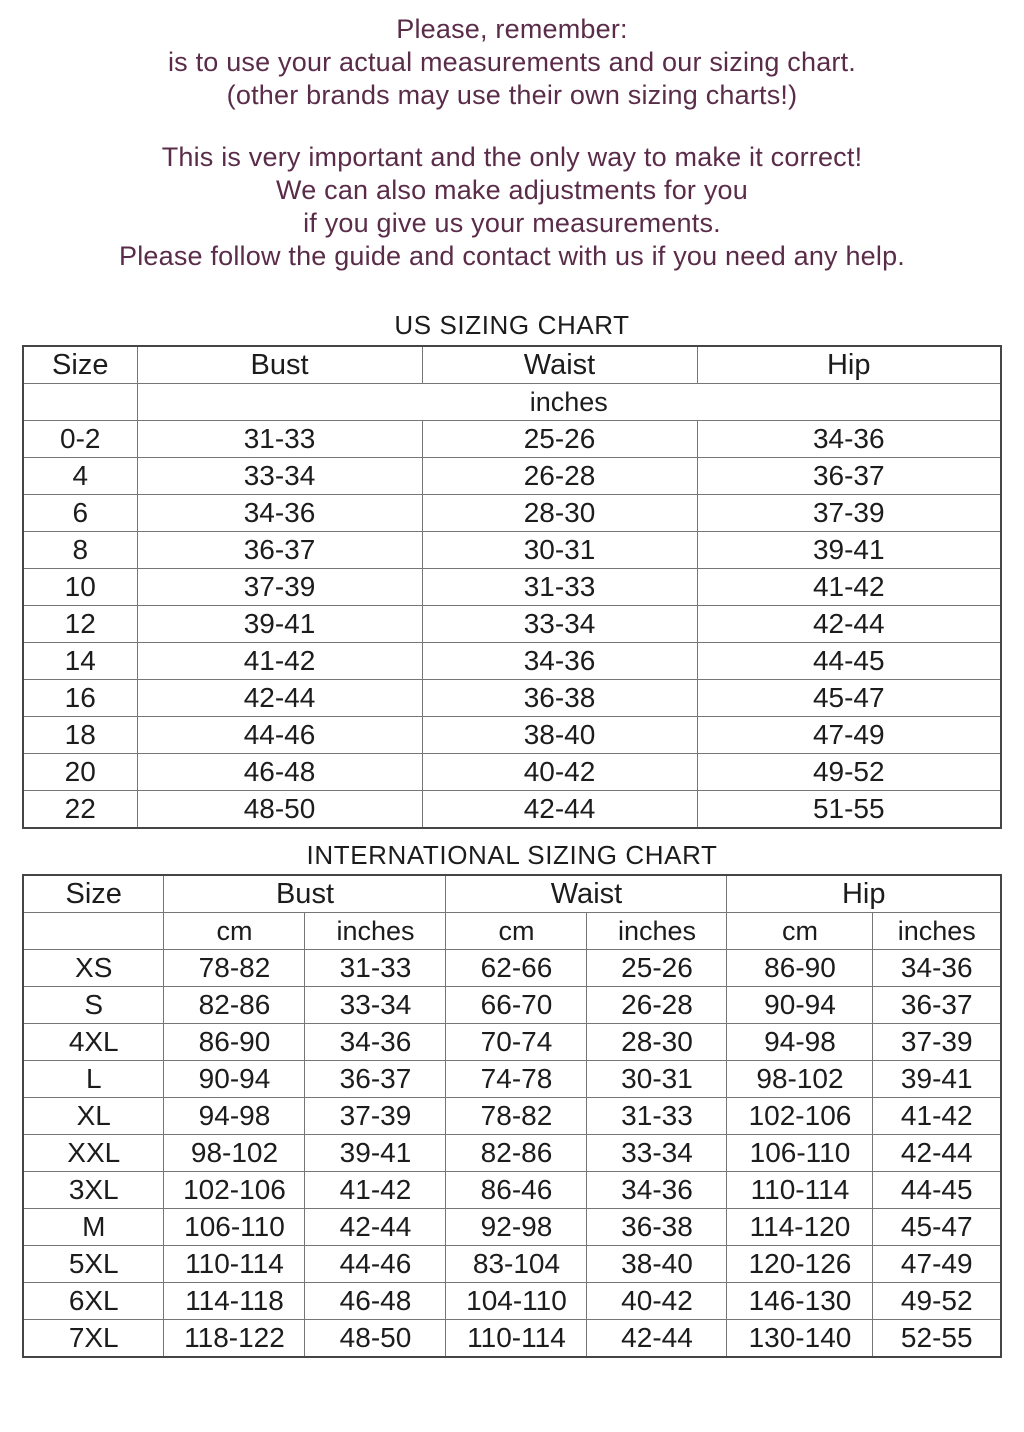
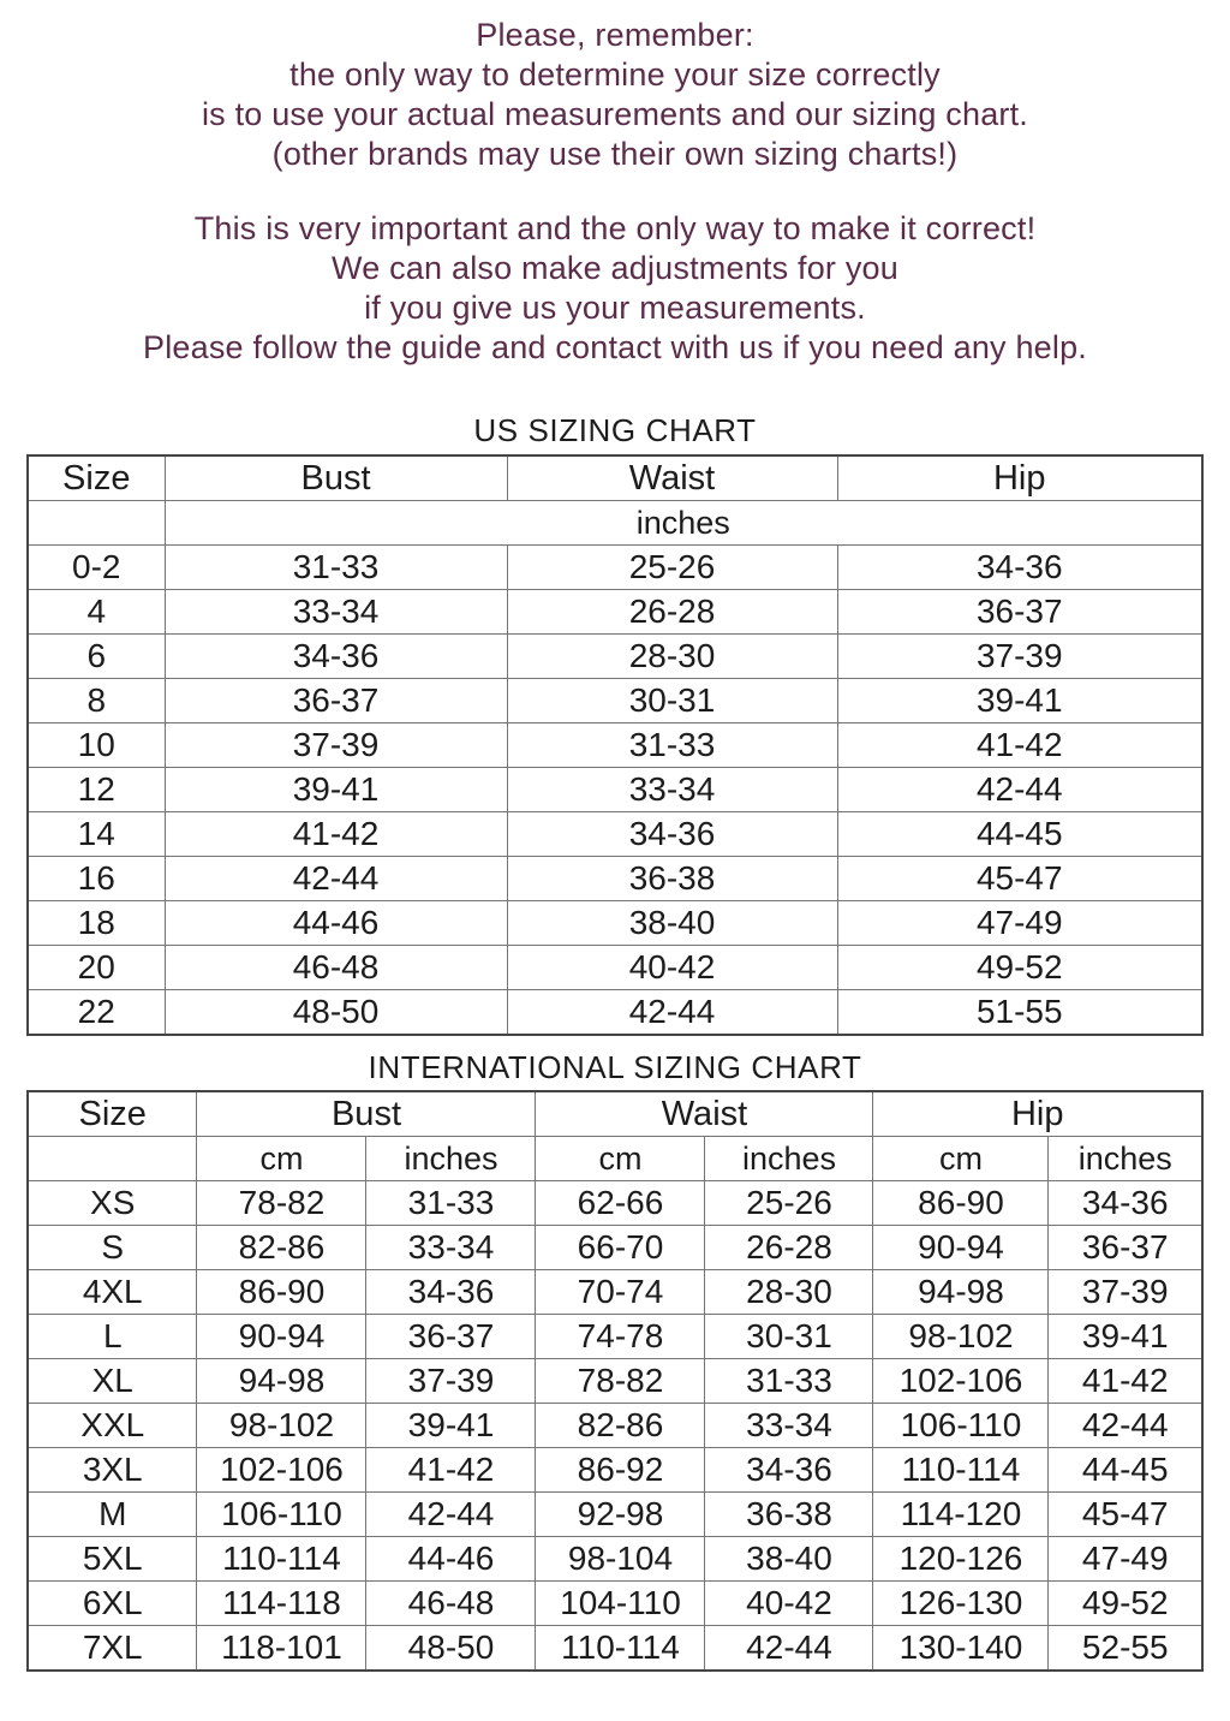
  Please, remember:
+ the only way to determine your size correctly
  is to use your actual measurements and our sizing chart.
  (other brands may use their own sizing charts!)
  This is very important and the only way to make it correct!
  We can also make adjustments for you
  if you give us your measurements.
  Please follow the guide and contact with us if you need any help.
  US SIZING CHART
  Size	Bust	Waist	Hip
  	inches
  0-2	31-33	25-26	34-36
  4	33-34	26-28	36-37
  6	34-36	28-30	37-39
  8	36-37	30-31	39-41
  10	37-39	31-33	41-42
  12	39-41	33-34	42-44
  14	41-42	34-36	44-45
  16	42-44	36-38	45-47
  18	44-46	38-40	47-49
  20	46-48	40-42	49-52
  22	48-50	42-44	51-55
  INTERNATIONAL SIZING CHART
  Size	Bust	Waist	Hip
  	cm	inches	cm	inches	cm	inches
  XS	78-82	31-33	62-66	25-26	86-90	34-36
  S	82-86	33-34	66-70	26-28	90-94	36-37
  4XL	86-90	34-36	70-74	28-30	94-98	37-39
  L	90-94	36-37	74-78	30-31	98-102	39-41
  XL	94-98	37-39	78-82	31-33	102-106	41-42
  XXL	98-102	39-41	82-86	33-34	106-110	42-44
- 3XL	102-106	41-42	86-46	34-36	110-114	44-45
+ 3XL	102-106	41-42	86-92	34-36	110-114	44-45
  M	106-110	42-44	92-98	36-38	114-120	45-47
- 5XL	110-114	44-46	83-104	38-40	120-126	47-49
+ 5XL	110-114	44-46	98-104	38-40	120-126	47-49
- 6XL	114-118	46-48	104-110	40-42	146-130	49-52
+ 6XL	114-118	46-48	104-110	40-42	126-130	49-52
- 7XL	118-122	48-50	110-114	42-44	130-140	52-55
+ 7XL	118-101	48-50	110-114	42-44	130-140	52-55
